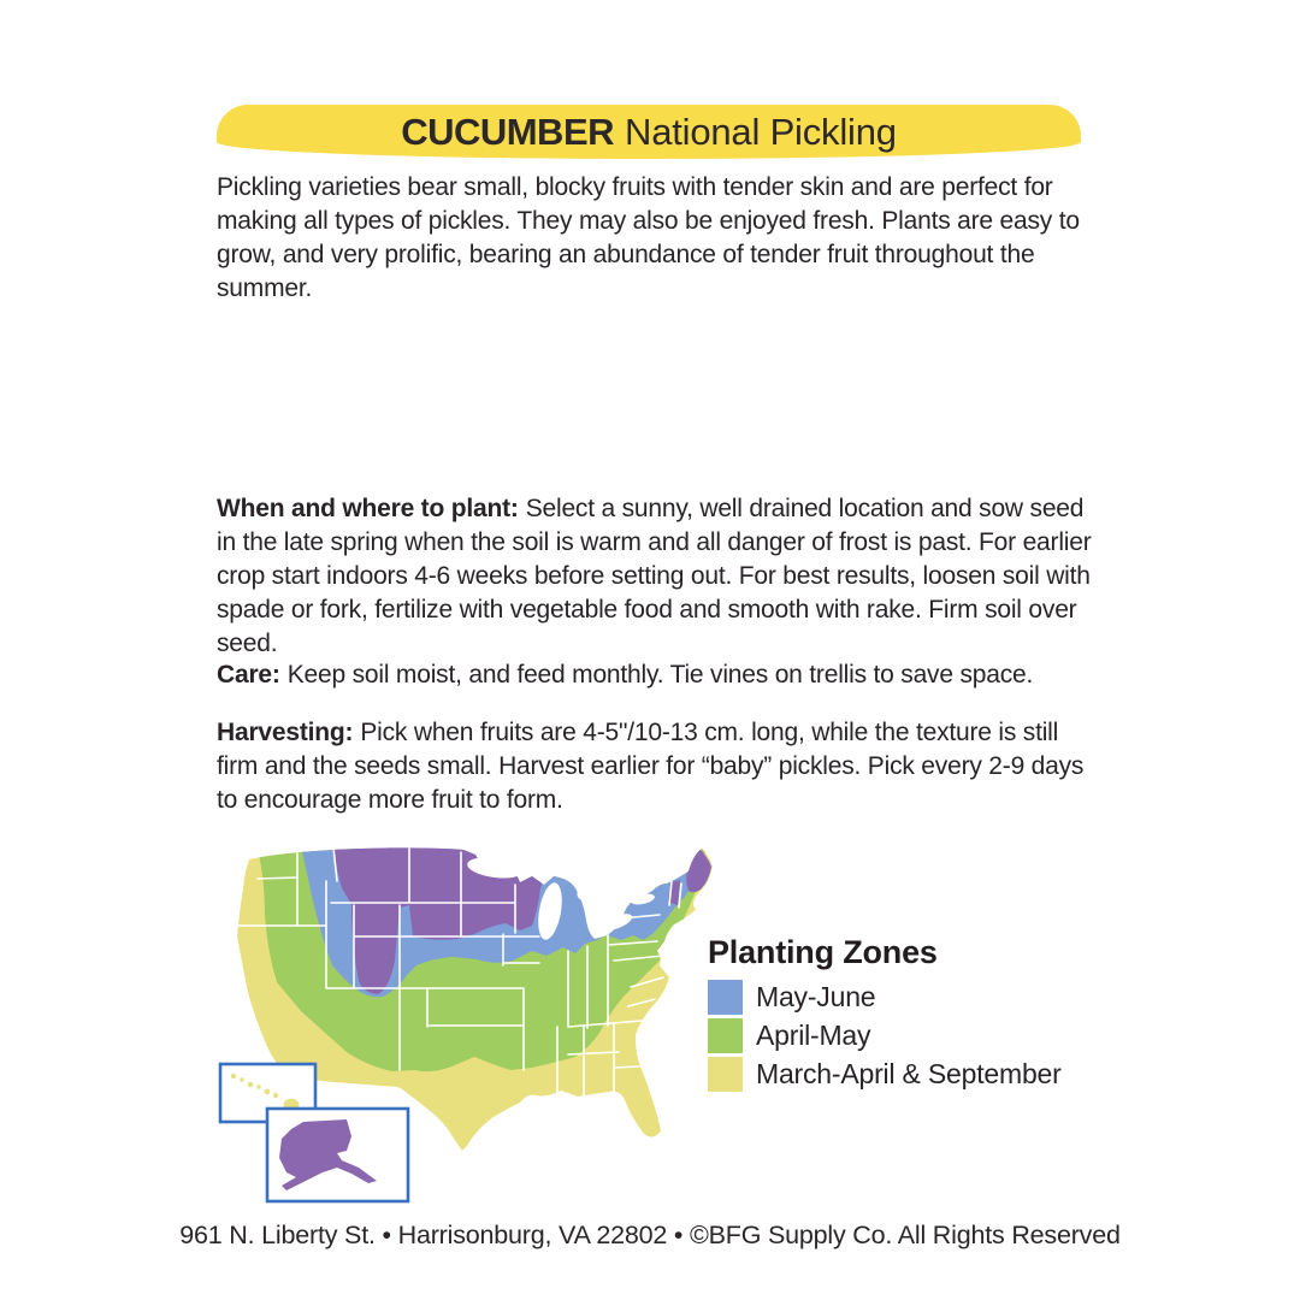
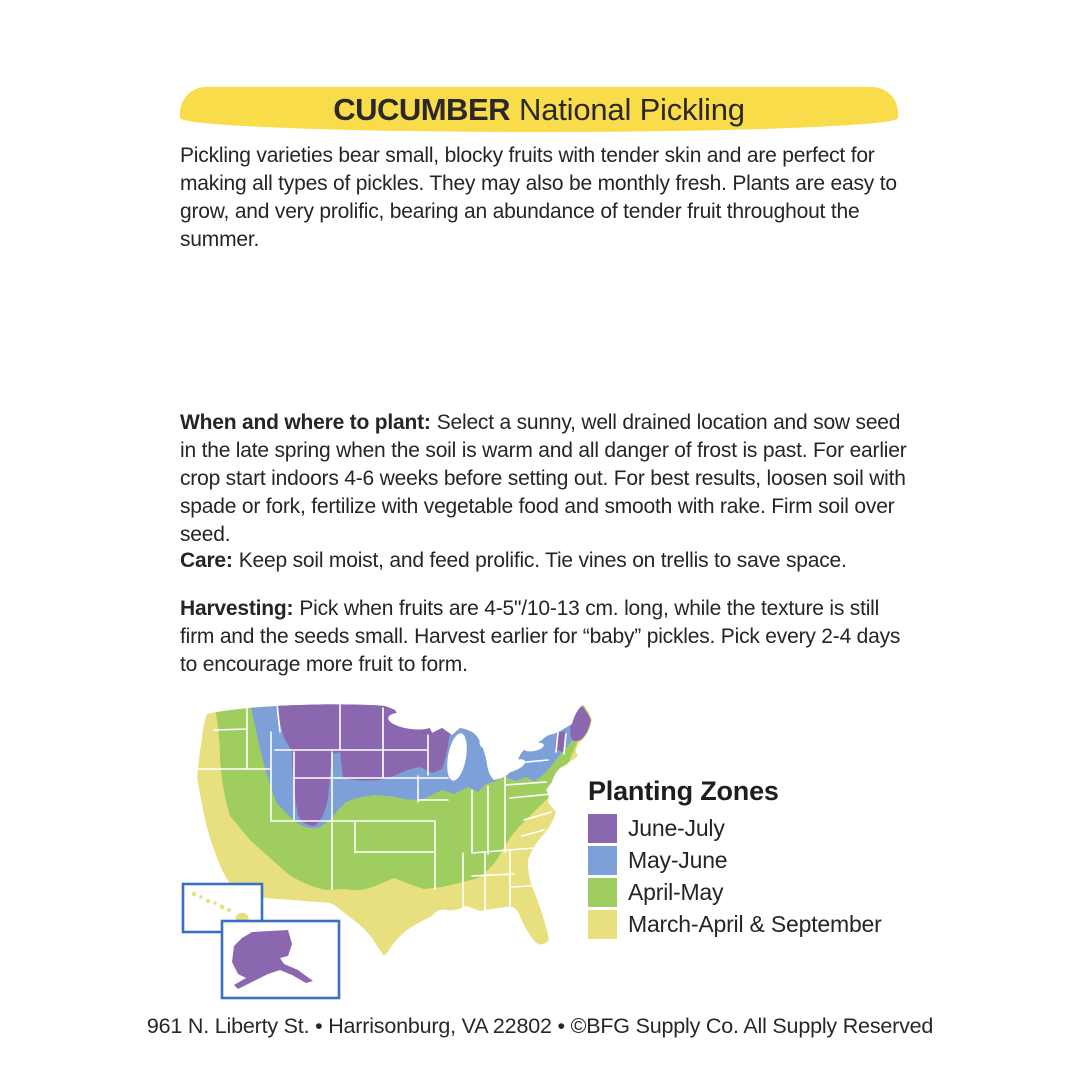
  CUCUMBER
  National Pickling
- Pickling varieties bear small, blocky fruits with tender skin and are perfect for making all types of pickles. They may also be enjoyed fresh. Plants are easy to grow, and very prolific, bearing an abundance of tender fruit throughout the summer.
+ Pickling varieties bear small, blocky fruits with tender skin and are perfect for making all types of pickles. They may also be monthly fresh. Plants are easy to grow, and very prolific, bearing an abundance of tender fruit throughout the summer.
  When and where to plant: Select a sunny, well drained location and sow seed in the late spring when the soil is warm and all danger of frost is past. For earlier crop start indoors 4-6 weeks before setting out. For best results, loosen soil with spade or fork, fertilize with vegetable food and smooth with rake. Firm soil over seed.
- Care: Keep soil moist, and feed monthly. Tie vines on trellis to save space.
+ Care: Keep soil moist, and feed prolific. Tie vines on trellis to save space.
- Harvesting: Pick when fruits are 4-5"/10-13 cm. long, while the texture is still firm and the seeds small. Harvest earlier for “baby” pickles. Pick every 2-9 days to encourage more fruit to form.
+ Harvesting: Pick when fruits are 4-5"/10-13 cm. long, while the texture is still firm and the seeds small. Harvest earlier for “baby” pickles. Pick every 2-4 days to encourage more fruit to form.
  Planting Zones
+ June-July
  May-June
  April-May
  March-April & September
- 961 N. Liberty St. • Harrisonburg, VA 22802 • ©BFG Supply Co. All Rights Reserved
+ 961 N. Liberty St. • Harrisonburg, VA 22802 • ©BFG Supply Co. All Supply Reserved
